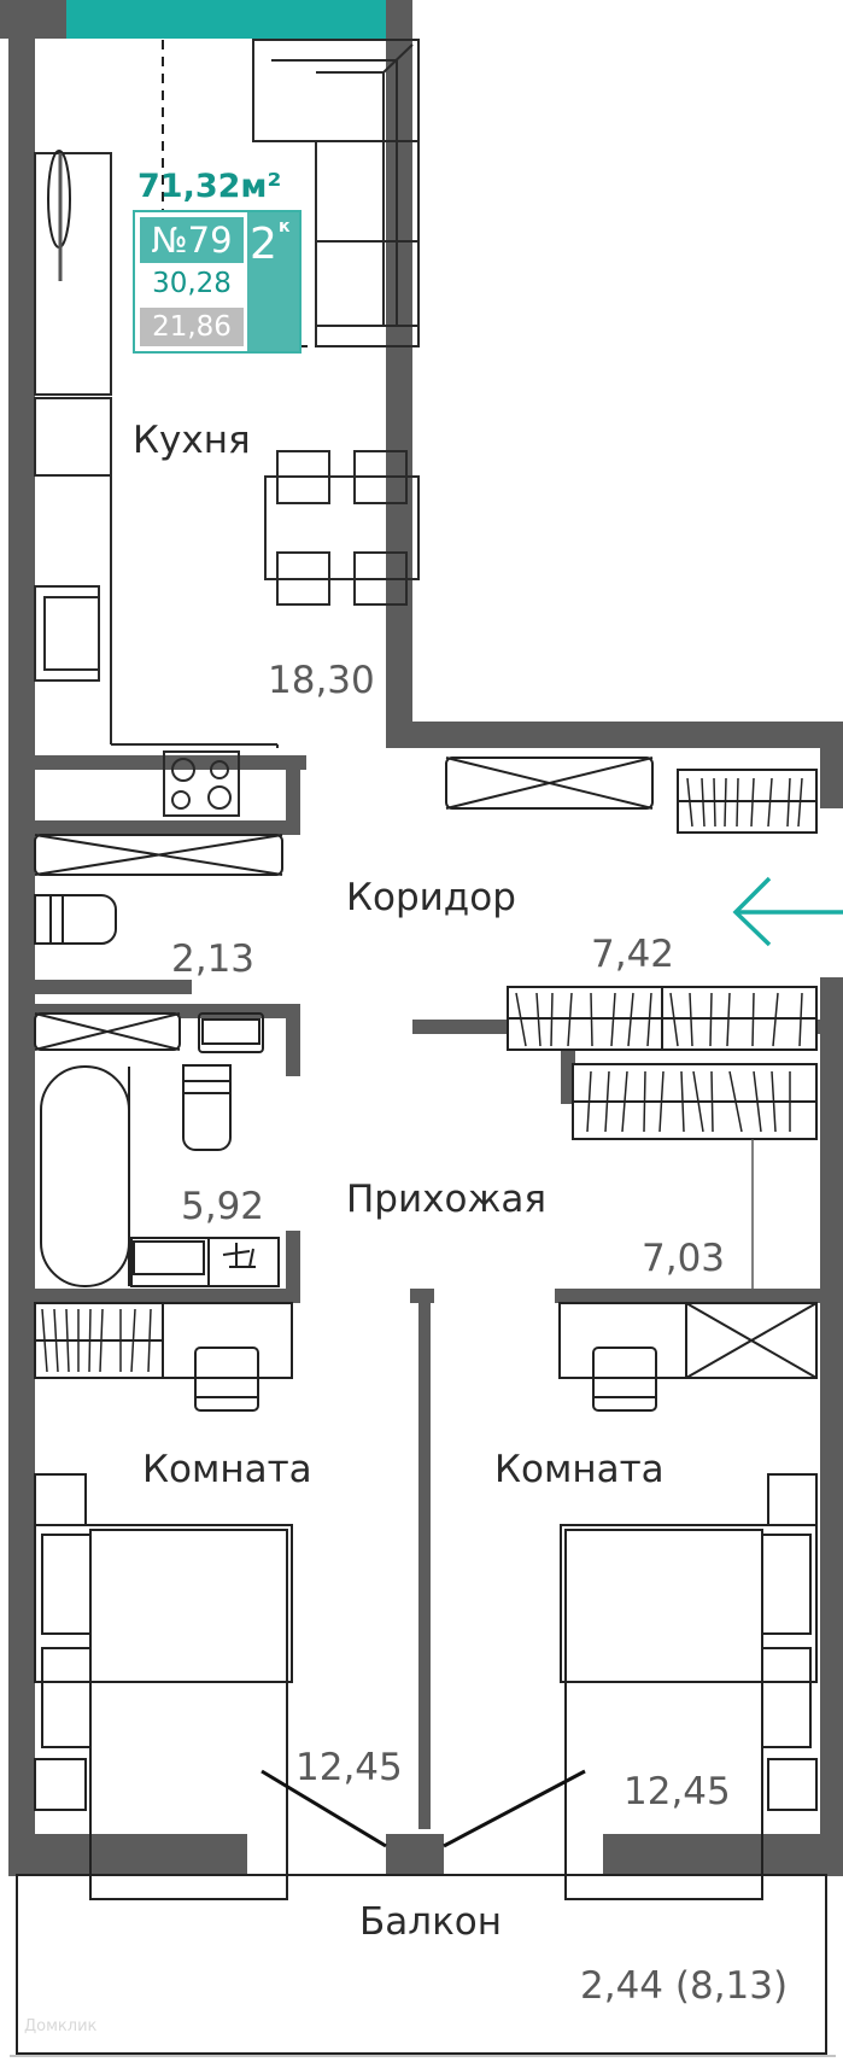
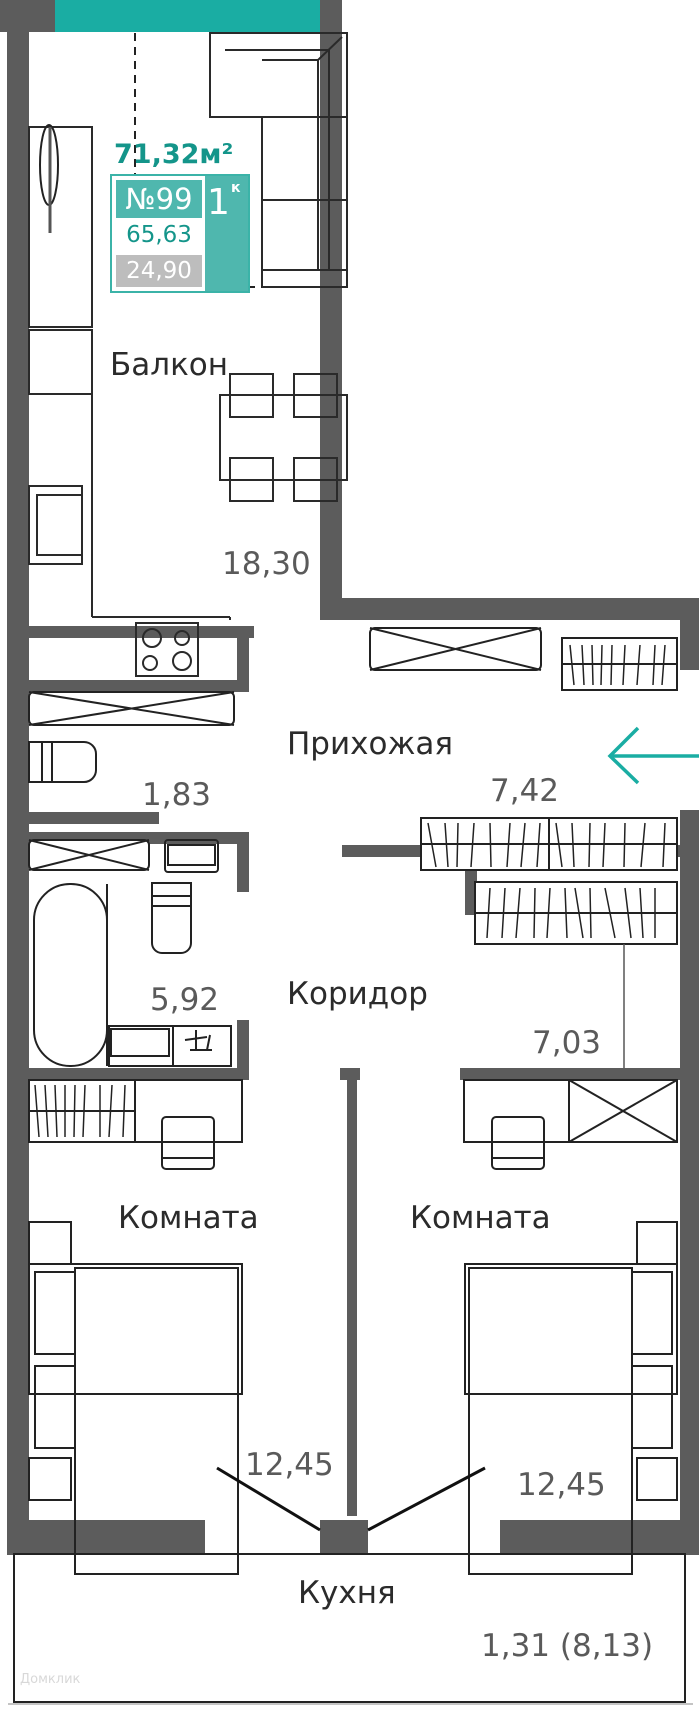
  71,32м²
- №79
+ №99
- 30,28
+ 65,63
- 21,86
+ 24,90
- 2
+ 1
  к
- Кухня
+ Балкон
  18,30
- 2,13
+ 1,83
- Коридор
+ Прихожая
  7,42
  5,92
- Прихожая
+ Коридор
  7,03
  Комната
  12,45
  Комната
  12,45
- Балкон
+ Кухня
- 2,44 (8,13)
+ 1,31 (8,13)
  Домклик
